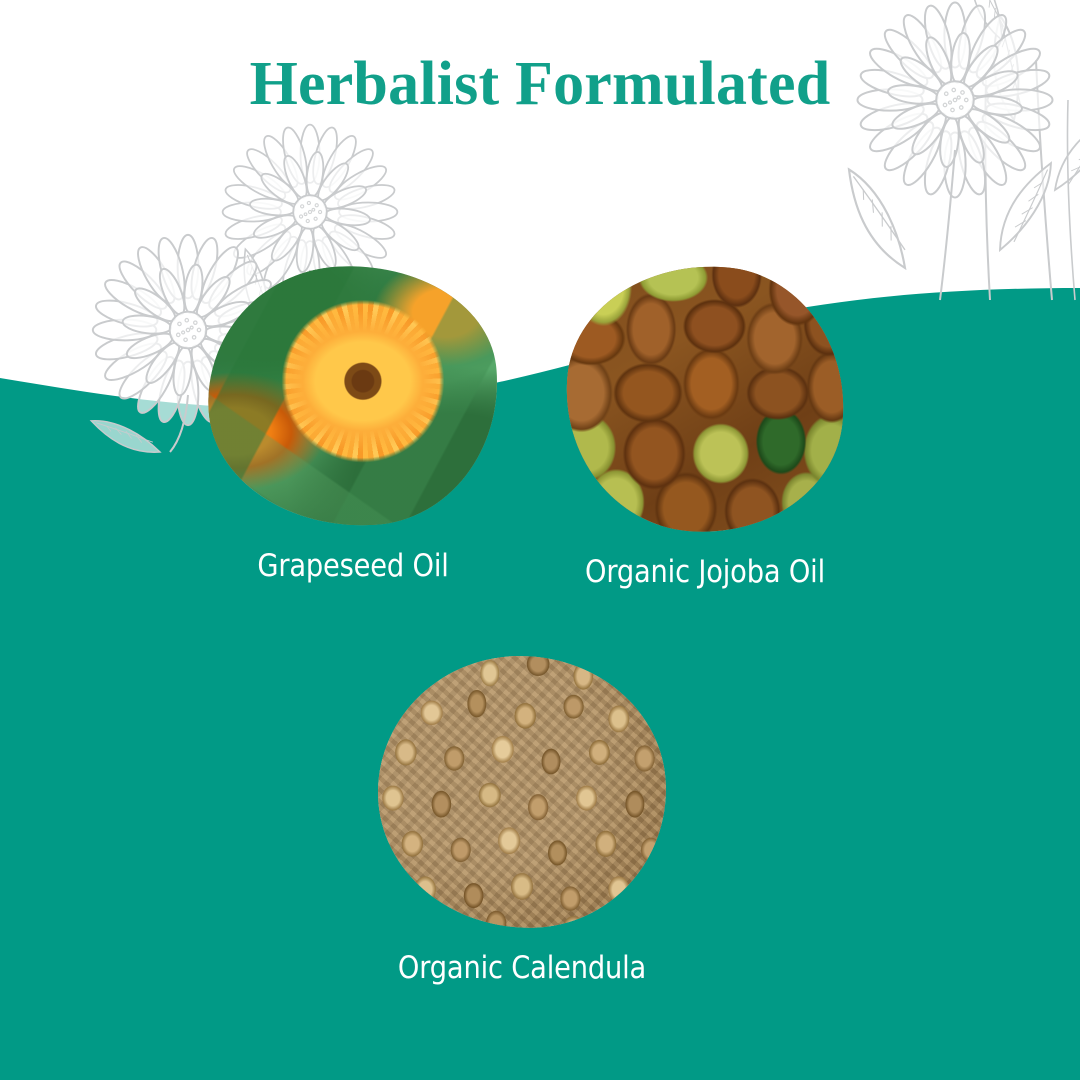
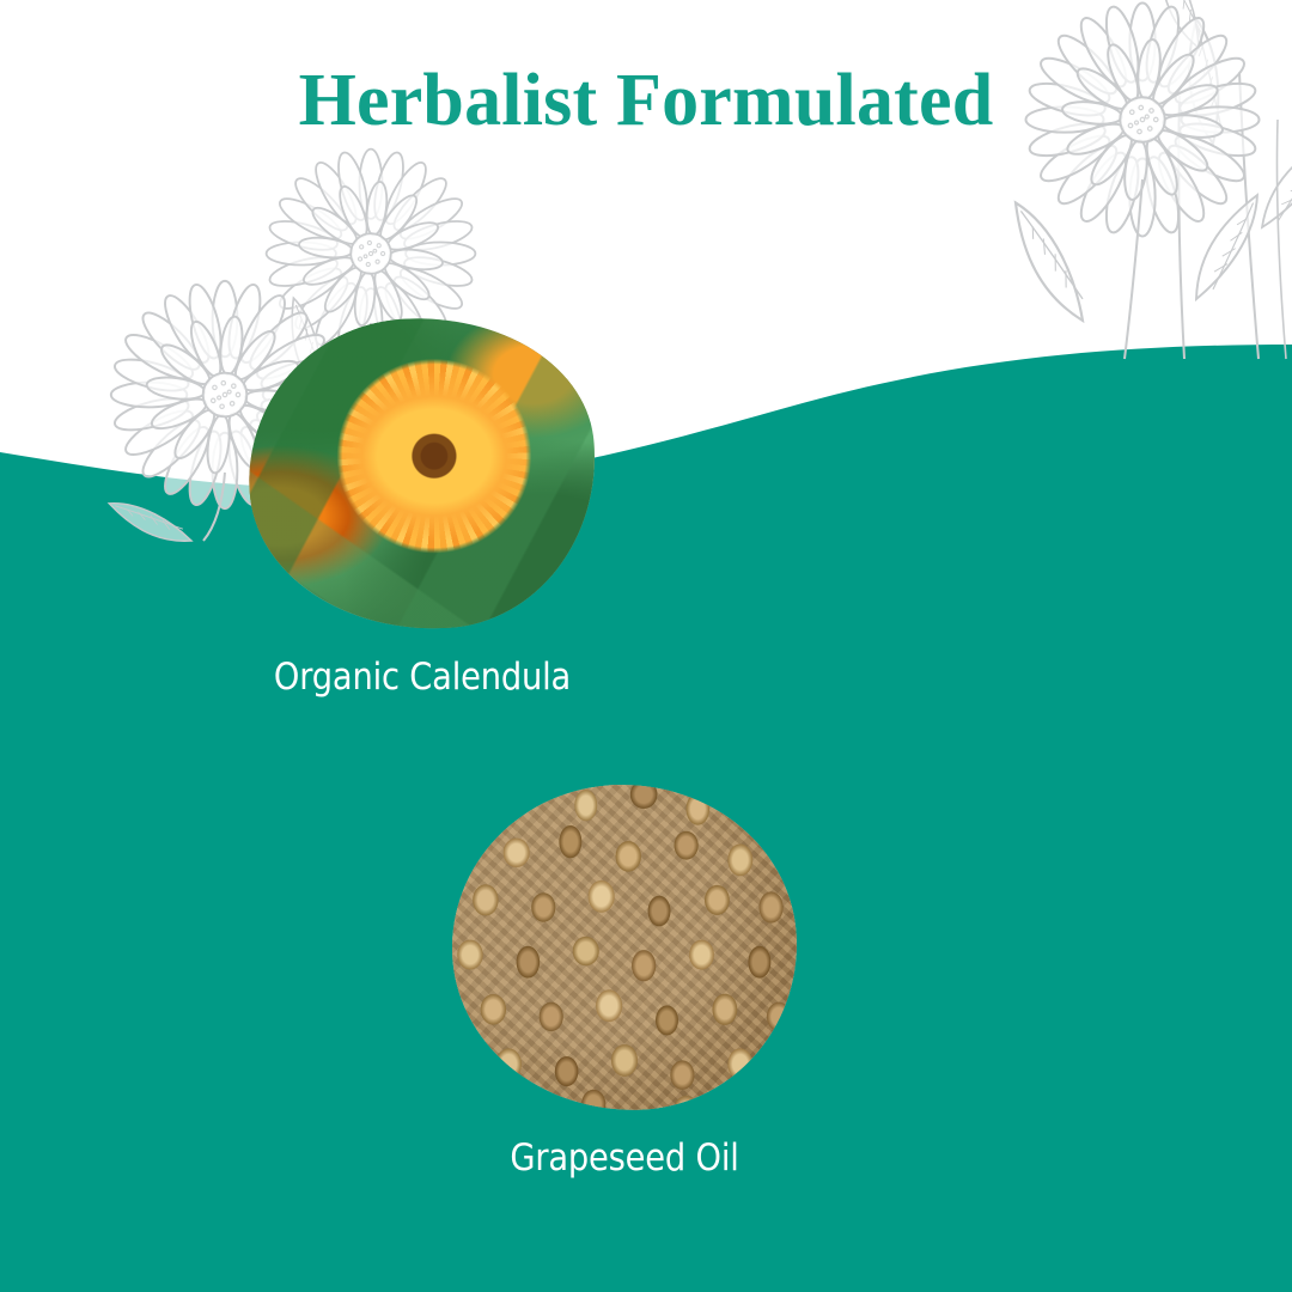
  Herbalist Formulated
- Grapeseed Oil
+ Organic Calendula
- Organic Jojoba Oil
- Organic Calendula
+ Grapeseed Oil
